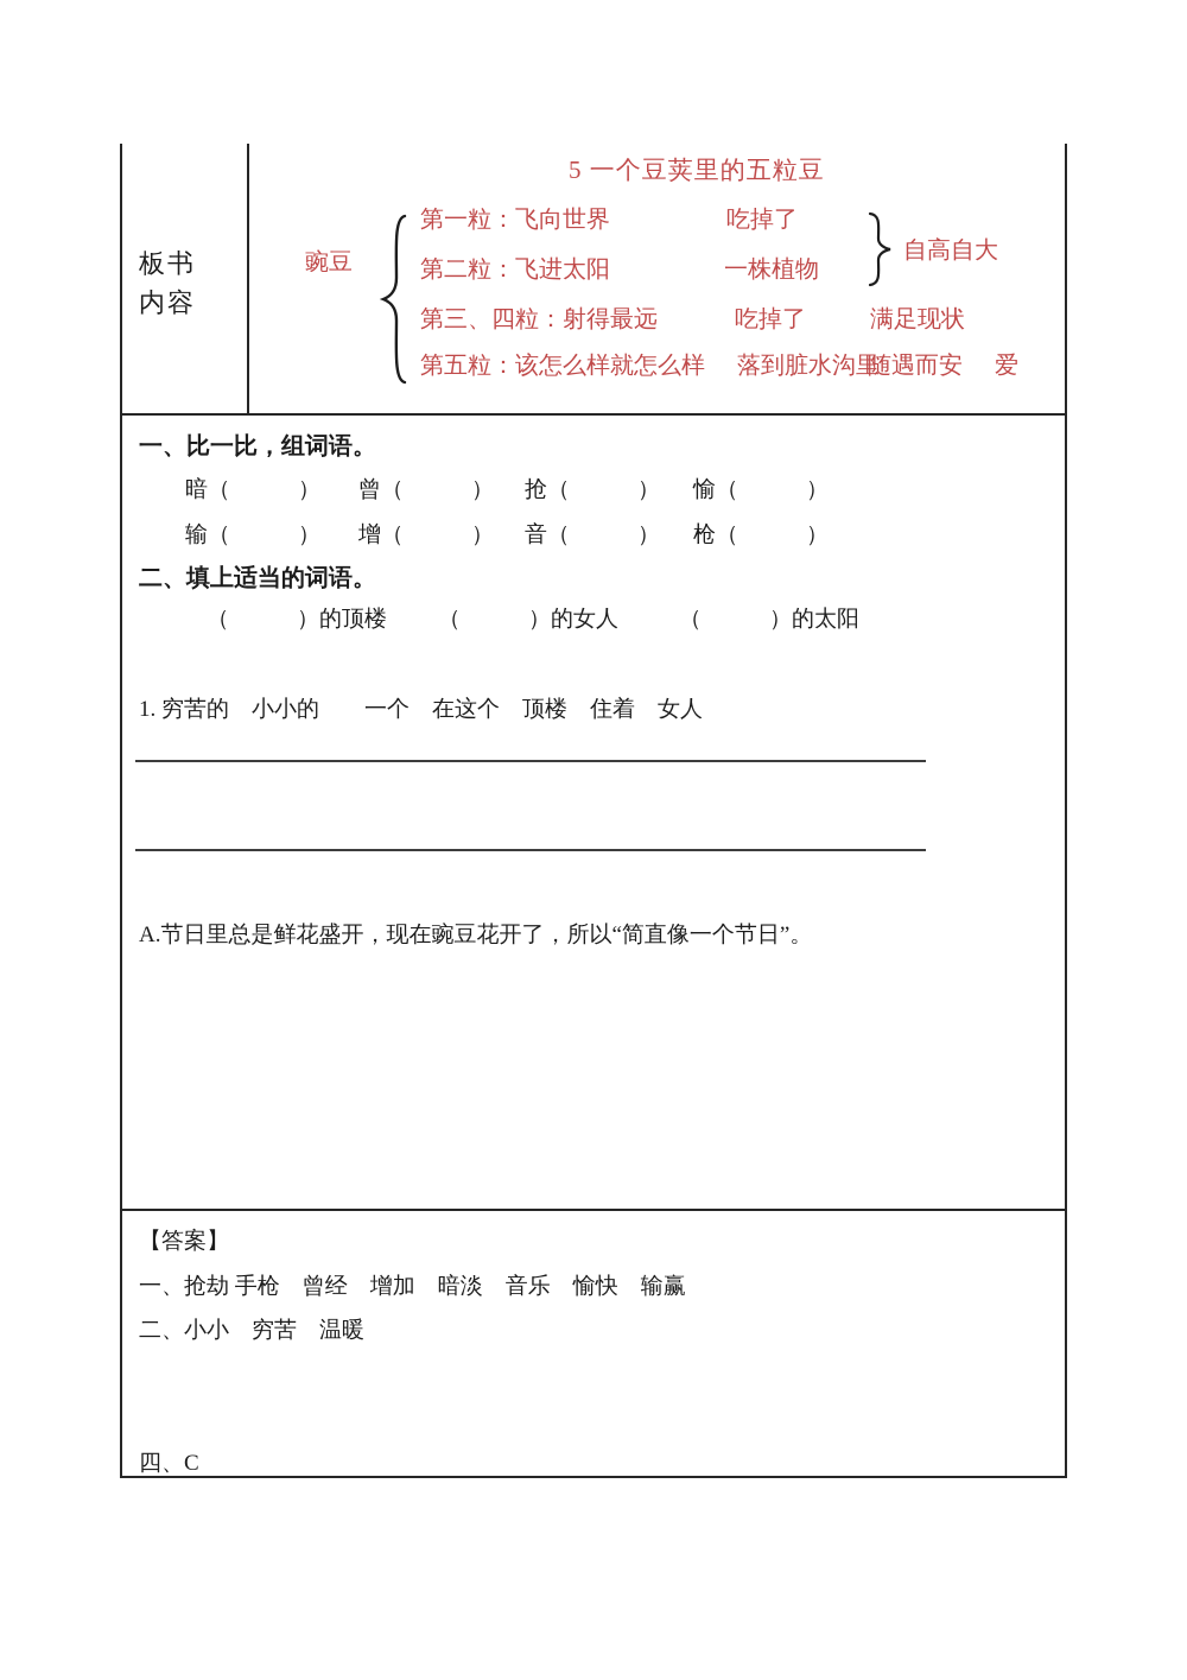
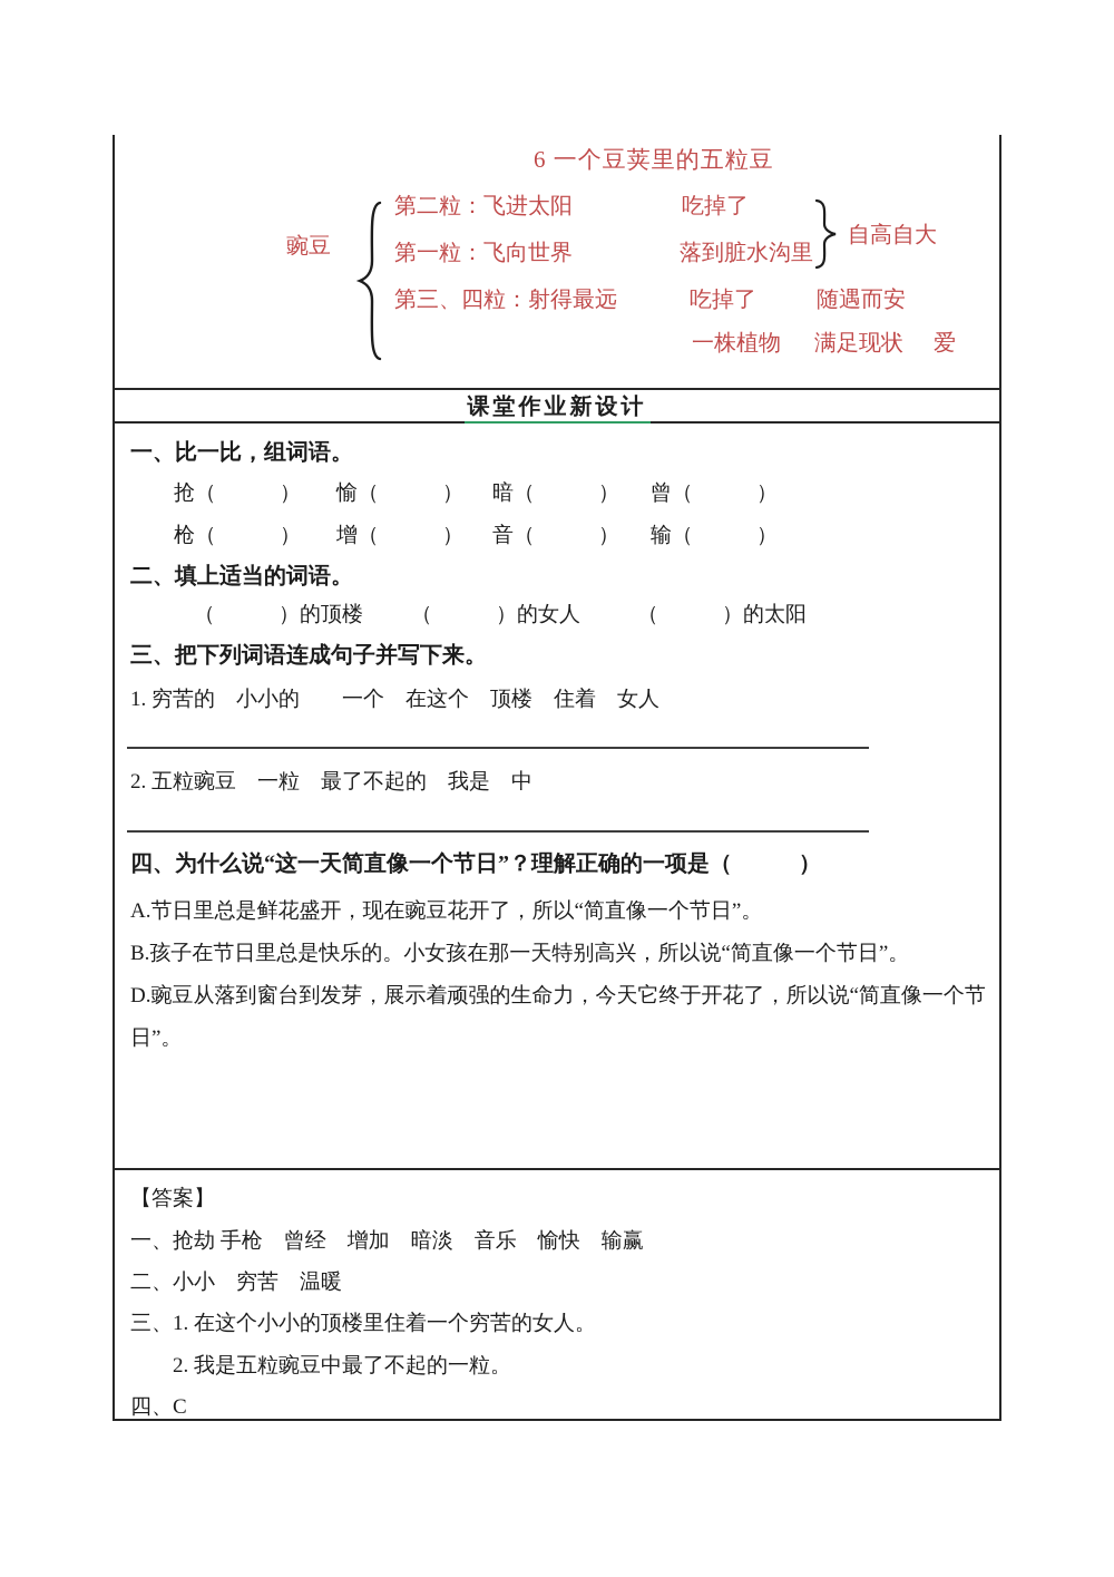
- 板书
- 内容
- 5 一个豆荚里的五粒豆
+ 6 一个豆荚里的五粒豆
  豌豆
- 第一粒：飞向世界
+ 第二粒：飞进太阳
  吃掉了
- 第二粒：飞进太阳
+ 第一粒：飞向世界
- 一株植物
+ 落到脏水沟里
  第三、四粒：射得最远
  吃掉了
- 满足现状
+ 随遇而安
- 第五粒：该怎么样就怎么样
- 落到脏水沟里
+ 一株植物
- 随遇而安
+ 满足现状
  爱
  自高自大
+ 课堂作业新设计
  一、比一比，组词语。
- 暗（ ）
+ 抢（ ）
- 曾（ ）
+ 愉（ ）
- 抢（ ）
+ 暗（ ）
- 愉（ ）
+ 曾（ ）
- 输（ ）
+ 枪（ ）
  增（ ）
  音（ ）
- 枪（ ）
+ 输（ ）
  二、填上适当的词语。
  （ ）的顶楼
  （ ）的女人
  （ ）的太阳
+ 三、把下列词语连成句子并写下来。
  1. 穷苦的 小小的 一个 在这个 顶楼 住着 女人
+ 2. 五粒豌豆 一粒 最了不起的 我是 中
+ 四、为什么说“这一天简直像一个节日”？理解正确的一项是（ ）
  A.节日里总是鲜花盛开，现在豌豆花开了，所以“简直像一个节日”。
+ B.孩子在节日里总是快乐的。小女孩在那一天特别高兴，所以说“简直像一个节日”。
+ D.豌豆从落到窗台到发芽，展示着顽强的生命力，今天它终于开花了，所以说“简直像一个节日”。
  【答案】
  一、抢劫 手枪 曾经 增加 暗淡 音乐 愉快 输赢
  二、小小 穷苦 温暖
+ 三、1. 在这个小小的顶楼里住着一个穷苦的女人。
+ 2. 我是五粒豌豆中最了不起的一粒。
  四、C
